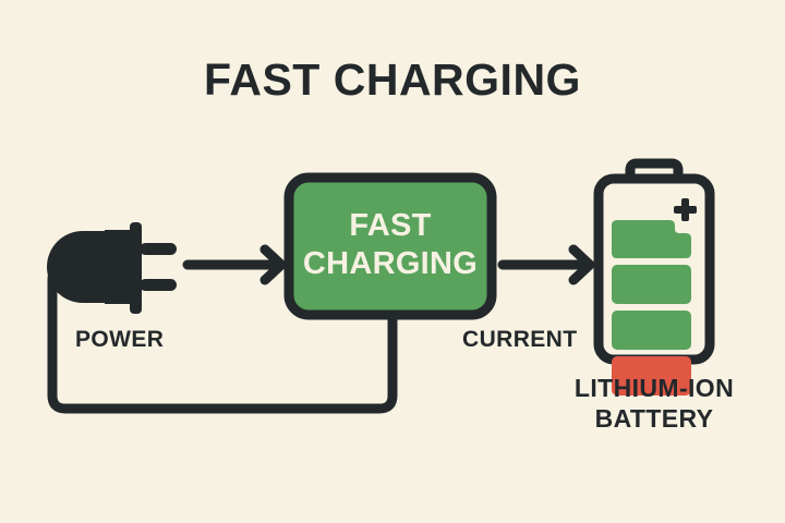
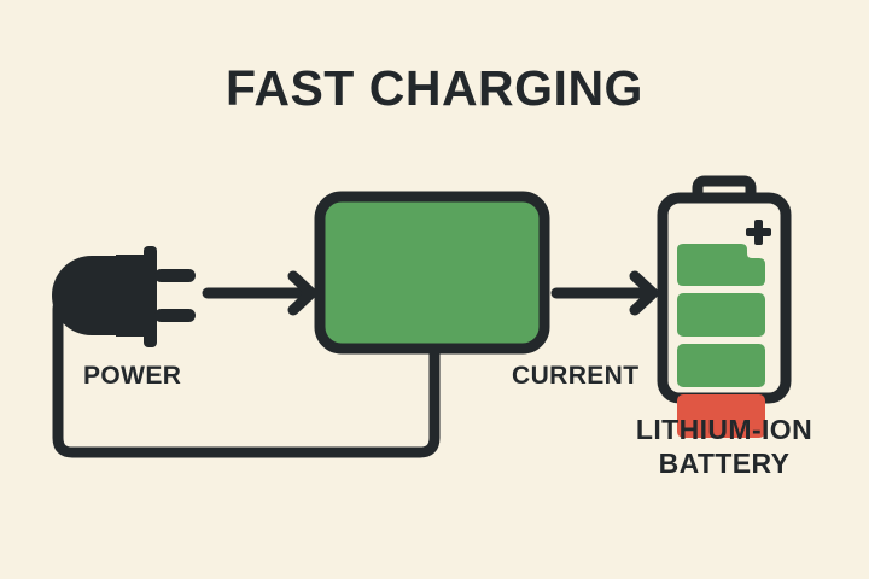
  FAST CHARGING
  POWER
- FAST
- CHARGING
  CURRENT
  LITHIUM-ION
  BATTERY
